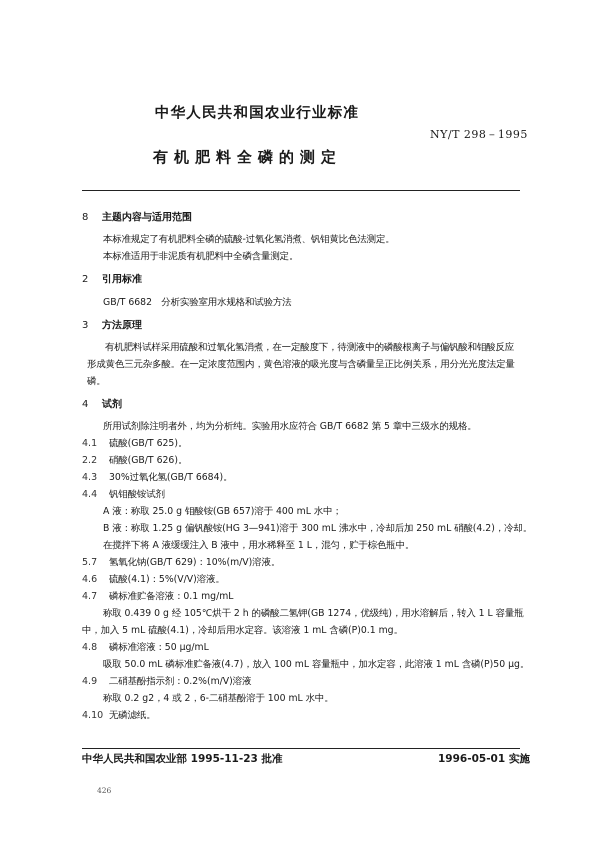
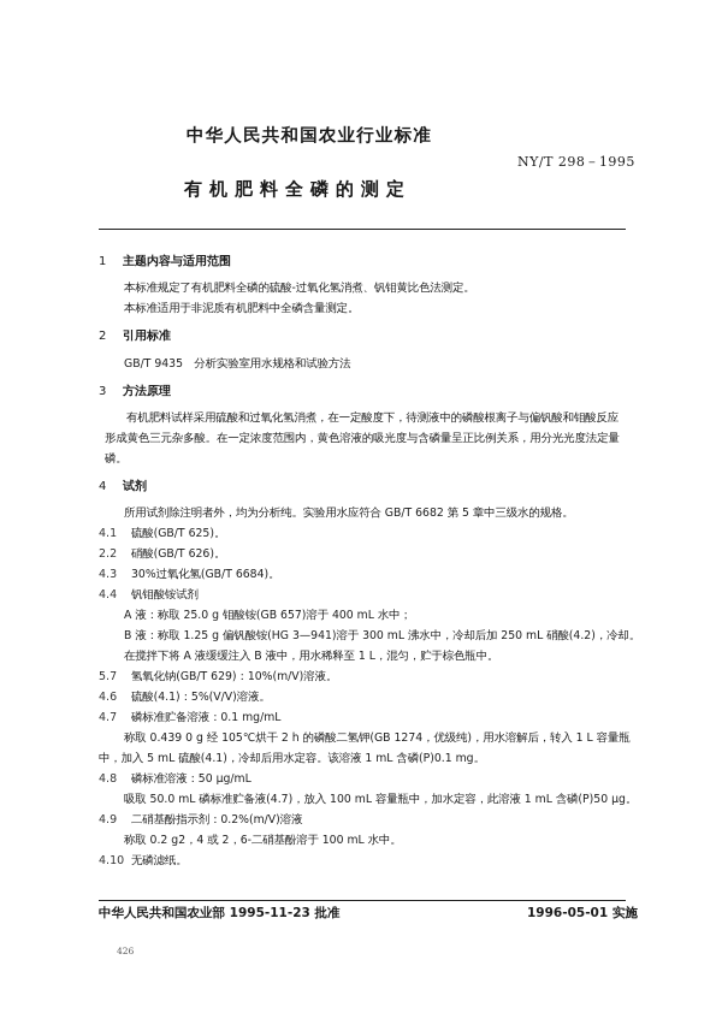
  中华人民共和国农业行业标准
  NY/T 298－1995
  有机肥料全磷的测定
- 8 主题内容与适用范围
+ 1 主题内容与适用范围
  本标准规定了有机肥料全磷的硫酸-过氧化氢消煮、钒钼黄比色法测定。
  本标准适用于非泥质有机肥料中全磷含量测定。
  2 引用标准
- GB/T 6682 分析实验室用水规格和试验方法
+ GB/T 9435 分析实验室用水规格和试验方法
  3 方法原理
  有机肥料试样采用硫酸和过氧化氢消煮，在一定酸度下，待测液中的磷酸根离子与偏钒酸和钼酸反应形成黄色三元杂多酸。在一定浓度范围内，黄色溶液的吸光度与含磷量呈正比例关系，用分光光度法定量磷。
  4 试剂
  所用试剂除注明者外，均为分析纯。实验用水应符合 GB/T 6682 第 5 章中三级水的规格。
  4.1 硫酸(GB/T 625)。
  2.2 硝酸(GB/T 626)。
  4.3 30%过氧化氢(GB/T 6684)。
  4.4 钒钼酸铵试剂
  A 液：称取 25.0 g 钼酸铵(GB 657)溶于 400 mL 水中；
  B 液：称取 1.25 g 偏钒酸铵(HG 3—941)溶于 300 mL 沸水中，冷却后加 250 mL 硝酸(4.2)，冷却。
  在搅拌下将 A 液缓缓注入 B 液中，用水稀释至 1 L，混匀，贮于棕色瓶中。
  5.7 氢氧化钠(GB/T 629)：10%(m/V)溶液。
  4.6 硫酸(4.1)：5%(V/V)溶液。
  4.7 磷标准贮备溶液：0.1 mg/mL
  称取 0.439 0 g 经 105℃烘干 2 h 的磷酸二氢钾(GB 1274，优级纯)，用水溶解后，转入 1 L 容量瓶
  中，加入 5 mL 硫酸(4.1)，冷却后用水定容。该溶液 1 mL 含磷(P)0.1 mg。
  4.8 磷标准溶液：50 μg/mL
  吸取 50.0 mL 磷标准贮备液(4.7)，放入 100 mL 容量瓶中，加水定容，此溶液 1 mL 含磷(P)50 μg。
  4.9 二硝基酚指示剂：0.2%(m/V)溶液
  称取 0.2 g2，4 或 2，6-二硝基酚溶于 100 mL 水中。
  4.10 无磷滤纸。
  中华人民共和国农业部 1995-11-23 批准
  1996-05-01 实施
  426
